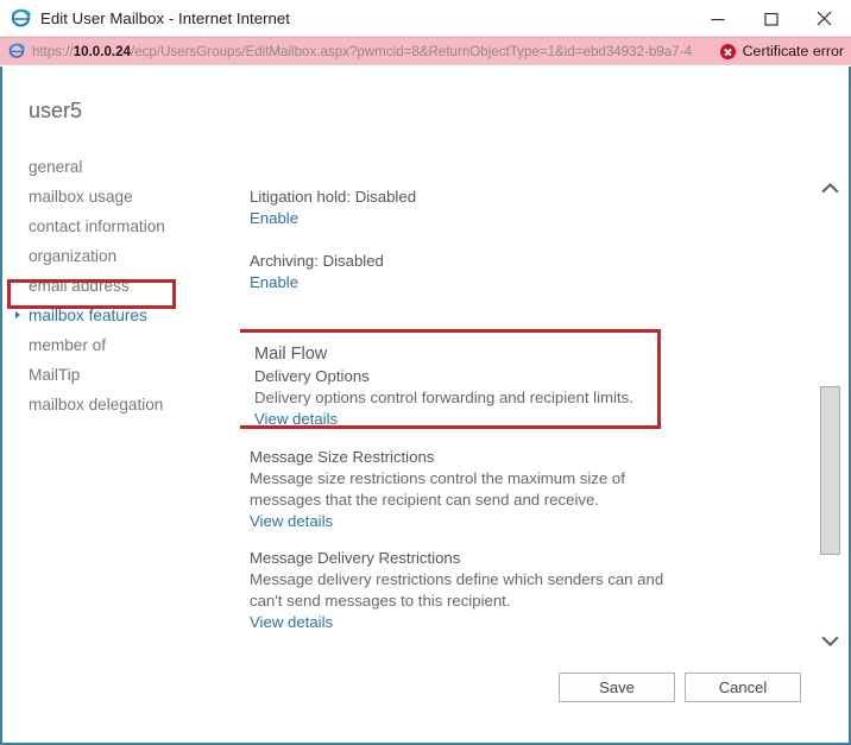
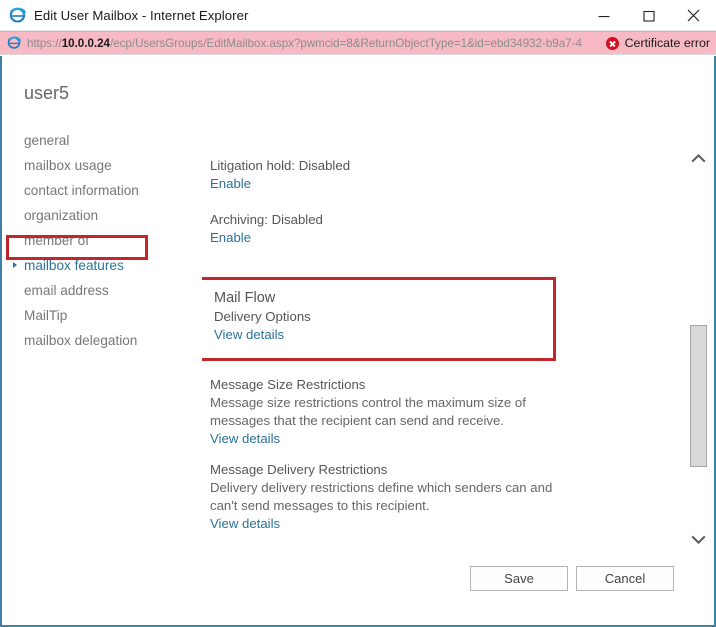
- Edit User Mailbox - Internet Internet
+ Edit User Mailbox - Internet Explorer
  https://10.0.0.24/ecp/UsersGroups/EditMailbox.aspx?pwmcid=8&ReturnObjectType=1&id=ebd34932-b9a7-4
  Certificate error
  user5
  general
  mailbox usage
  contact information
  organization
- email address
+ member of
  mailbox features
- member of
+ email address
  MailTip
  mailbox delegation
  Litigation hold: Disabled
  Enable
  Archiving: Disabled
  Enable
  Mail Flow
  Delivery Options
- Delivery options control forwarding and recipient limits.
  View details
  Message Size Restrictions
  Message size restrictions control the maximum size of messages that the recipient can send and receive.
  View details
  Message Delivery Restrictions
- Message delivery restrictions define which senders can and can't send messages to this recipient.
+ Delivery delivery restrictions define which senders can and can't send messages to this recipient.
  View details
  Save
  Cancel
